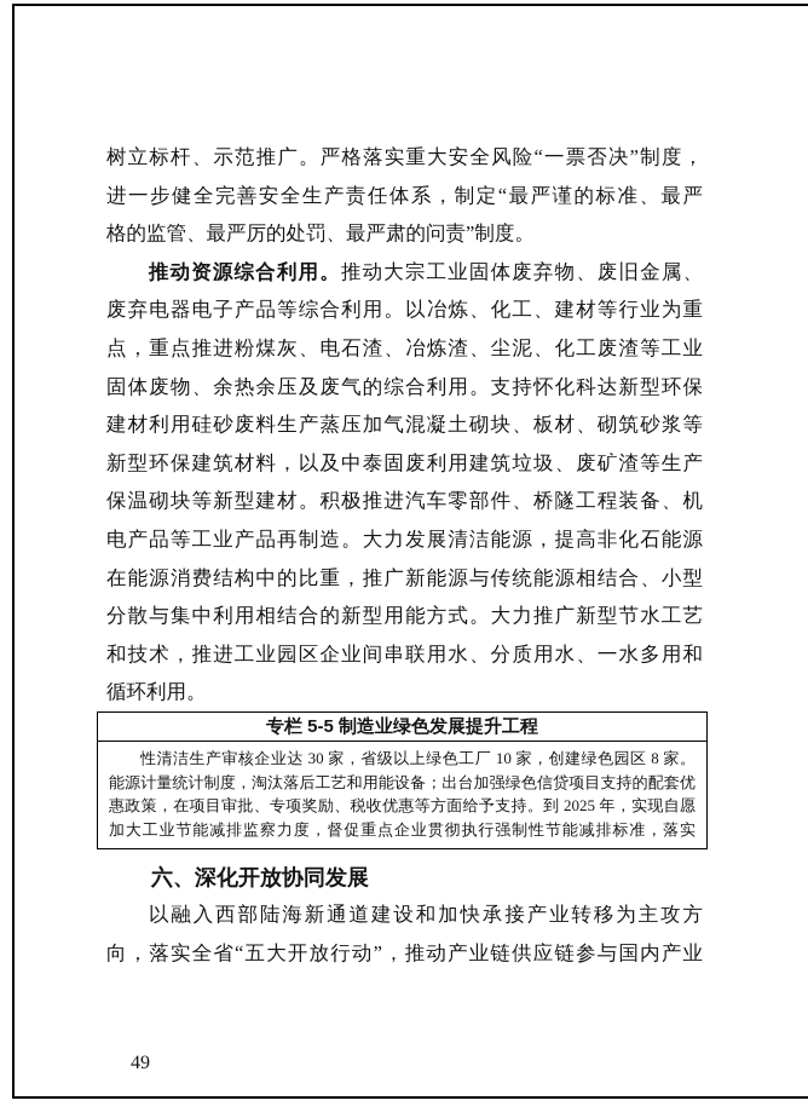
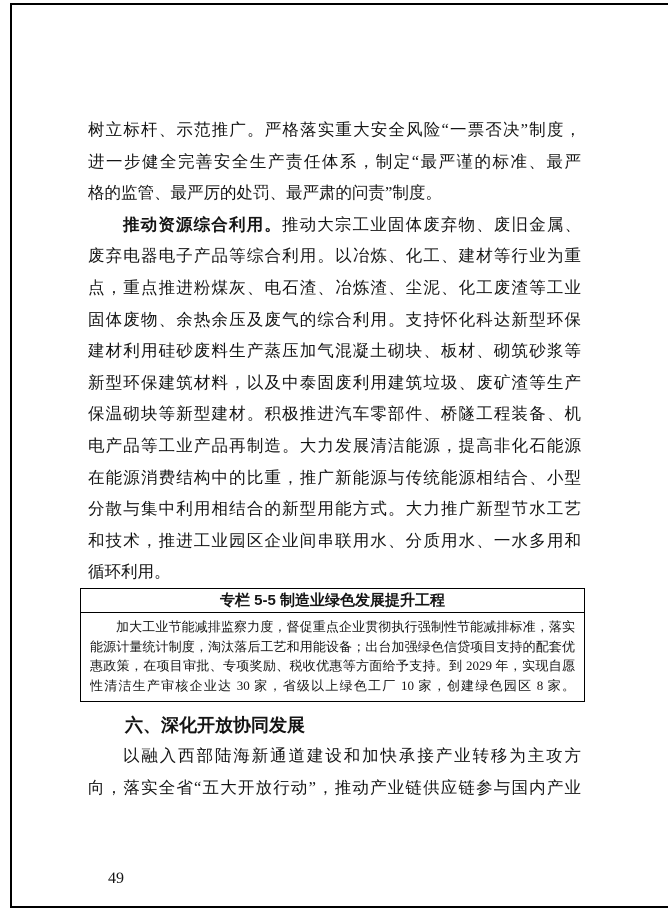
  树立标杆、示范推广。严格落实重大安全风险“一票否决”制度，
  进一步健全完善安全生产责任体系，制定“最严谨的标准、最严
  格的监管、最严厉的处罚、最严肃的问责”制度。
  推动资源综合利用。推动大宗工业固体废弃物、废旧金属、
  废弃电器电子产品等综合利用。以冶炼、化工、建材等行业为重
  点，重点推进粉煤灰、电石渣、冶炼渣、尘泥、化工废渣等工业
  固体废物、余热余压及废气的综合利用。支持怀化科达新型环保
  建材利用硅砂废料生产蒸压加气混凝土砌块、板材、砌筑砂浆等
  新型环保建筑材料，以及中泰固废利用建筑垃圾、废矿渣等生产
  保温砌块等新型建材。积极推进汽车零部件、桥隧工程装备、机
  电产品等工业产品再制造。大力发展清洁能源，提高非化石能源
  在能源消费结构中的比重，推广新能源与传统能源相结合、小型
  分散与集中利用相结合的新型用能方式。大力推广新型节水工艺
  和技术，推进工业园区企业间串联用水、分质用水、一水多用和
  循环利用。
  专栏 5-5 制造业绿色发展提升工程
- 性清洁生产审核企业达 30 家，省级以上绿色工厂 10 家，创建绿色园区 8 家。
+ 加大工业节能减排监察力度，督促重点企业贯彻执行强制性节能减排标准，落实
  能源计量统计制度，淘汰落后工艺和用能设备；出台加强绿色信贷项目支持的配套优
- 惠政策，在项目审批、专项奖励、税收优惠等方面给予支持。到 2025 年，实现自愿
+ 惠政策，在项目审批、专项奖励、税收优惠等方面给予支持。到 2029 年，实现自愿
- 加大工业节能减排监察力度，督促重点企业贯彻执行强制性节能减排标准，落实
+ 性清洁生产审核企业达 30 家，省级以上绿色工厂 10 家，创建绿色园区 8 家。
  六、深化开放协同发展
  以融入西部陆海新通道建设和加快承接产业转移为主攻方
  向，落实全省“五大开放行动”，推动产业链供应链参与国内产业
  49
